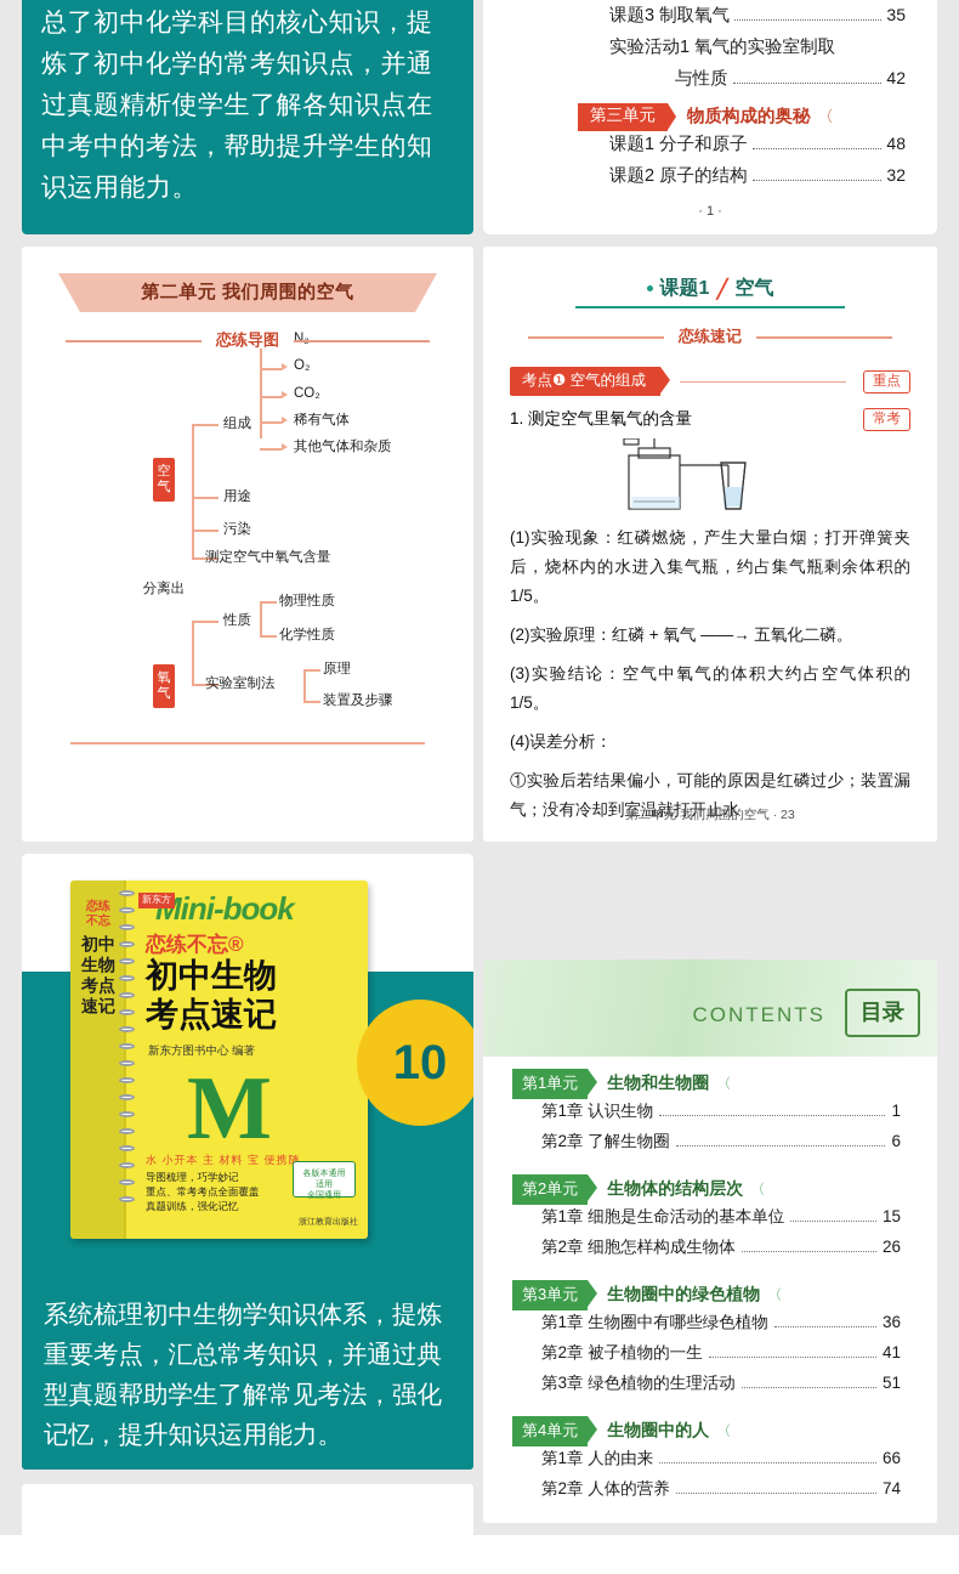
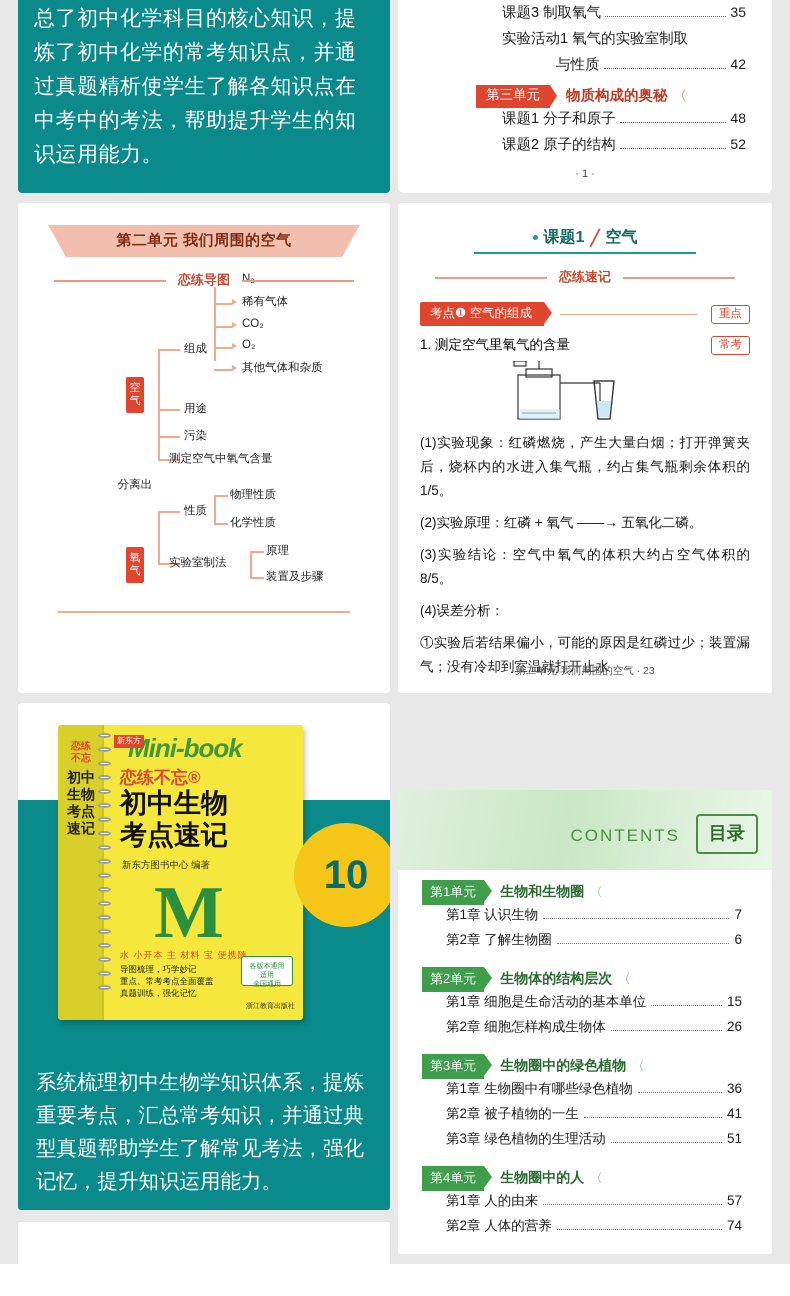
  总了初中化学科目的核心知识，提炼了初中化学的常考知识点，并通过真题精析使学生了解各知识点在中考中的考法，帮助提升学生的知识运用能力。
  课题3 制取氧气
  35
  实验活动1 氧气的实验室制取
  与性质
  42
  第三单元
  物质构成的奥秘
  〈
  课题1 分子和原子
  48
  课题2 原子的结构
- 32
+ 52
  · 1 ·
  第二单元 我们周围的空气
  恋练导图
  空气
  氧气
  分离出
  组成
  用途
  污染
  测定空气中氧气含量
  N₂
- O₂
+ 稀有气体
  CO₂
- 稀有气体
+ O₂
  其他气体和杂质
  性质
  实验室制法
  物理性质
  化学性质
  原理
  装置及步骤
  课题1
  ╱
  空气
  恋练速记
  考点❶ 空气的组成
  重点
  1. 测定空气里氧气的含量
  常考
  (1)实验现象：红磷燃烧，产生大量白烟；打开弹簧夹后，烧杯内的水进入集气瓶，约占集气瓶剩余体积的 1/5。
  (2)实验原理：红磷 + 氧气 ——→ 五氧化二磷。
- (3)实验结论：空气中氧气的体积大约占空气体积的 1/5。
+ (3)实验结论：空气中氧气的体积大约占空气体积的 8/5。
  (4)误差分析：
  ①实验后若结果偏小，可能的原因是红磷过少；装置漏气；没有冷却到室温就打开止水
  第二单元 我们周围的空气 · 23
  恋练
  不忘
  初中生物
  考点速记
  Mini-book
  新东方
  恋练不忘®
  初中生物
  考点速记
  新东方图书中心 编著
  M
  水 小开本 主 材料 宝 便携随
  导图梳理，巧学妙记
  重点、常考考点全面覆盖
  真题训练，强化记忆
  10
  系统梳理初中生物学知识体系，提炼重要考点，汇总常考知识，并通过典型真题帮助学生了解常见考法，强化记忆，提升知识运用能力。
  CONTENTS
  目录
  第1单元
  生物和生物圈
  〈
  第1章 认识生物
- 1
+ 7
  第2章 了解生物圈
  6
  第2单元
  生物体的结构层次
  〈
  第1章 细胞是生命活动的基本单位
  15
  第2章 细胞怎样构成生物体
  26
  第3单元
  生物圈中的绿色植物
  〈
  第1章 生物圈中有哪些绿色植物
  36
  第2章 被子植物的一生
  41
  第3章 绿色植物的生理活动
  51
  第4单元
  生物圈中的人
  〈
  第1章 人的由来
- 66
+ 57
  第2章 人体的营养
  74
